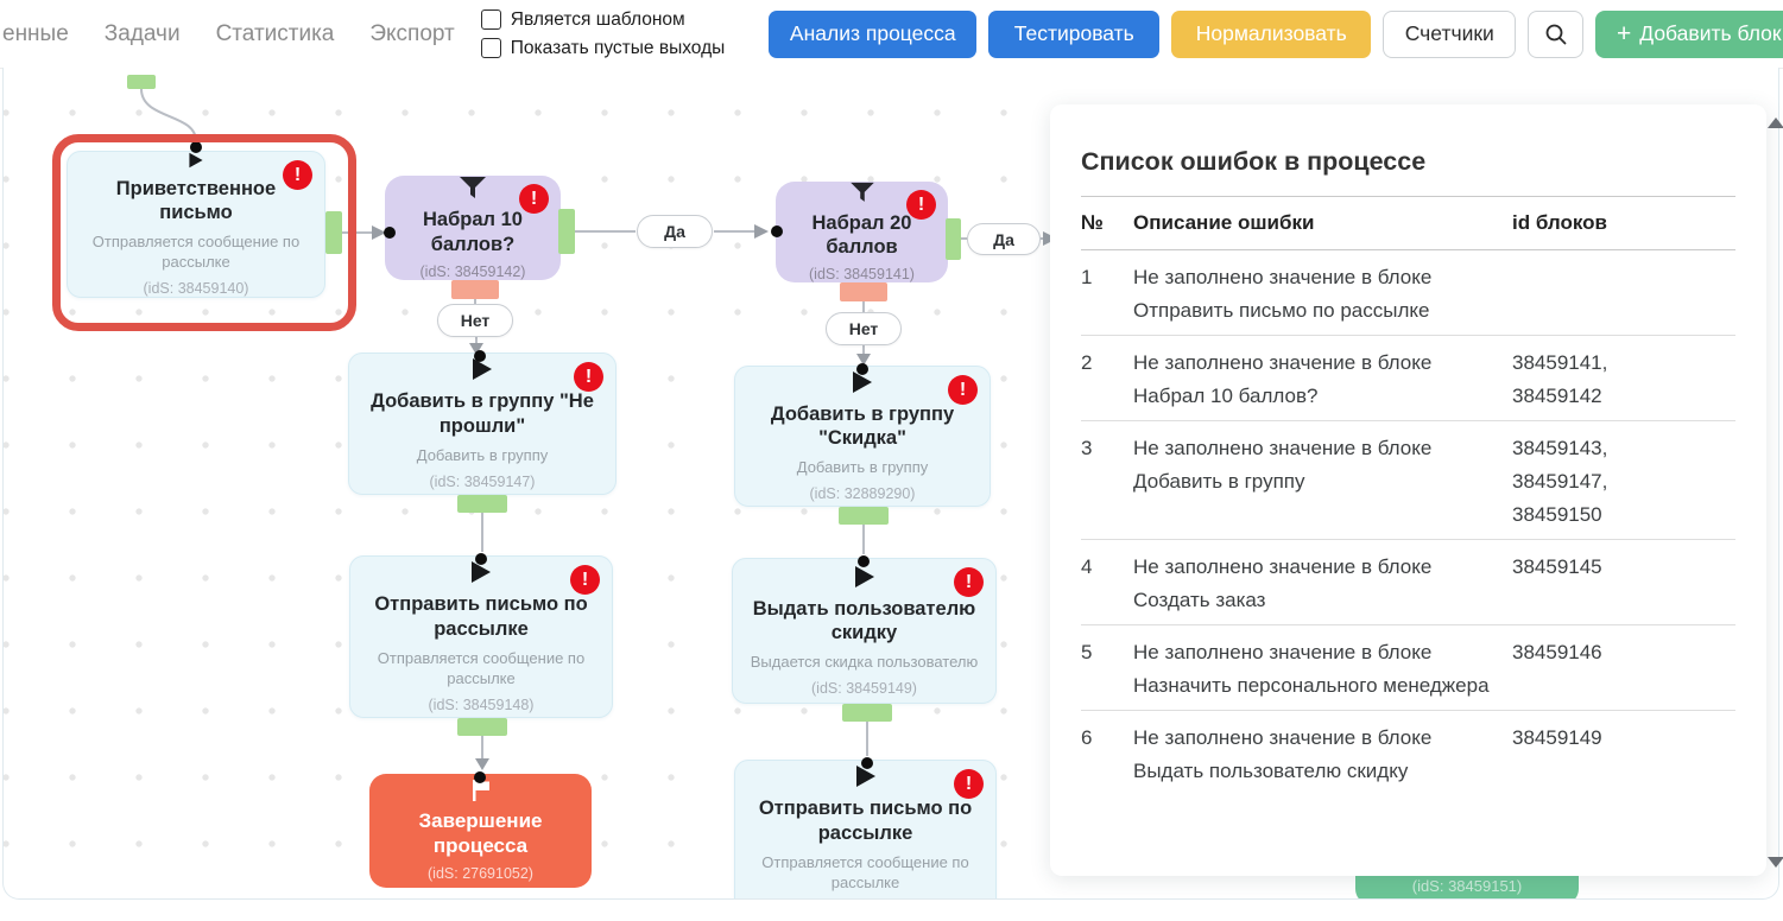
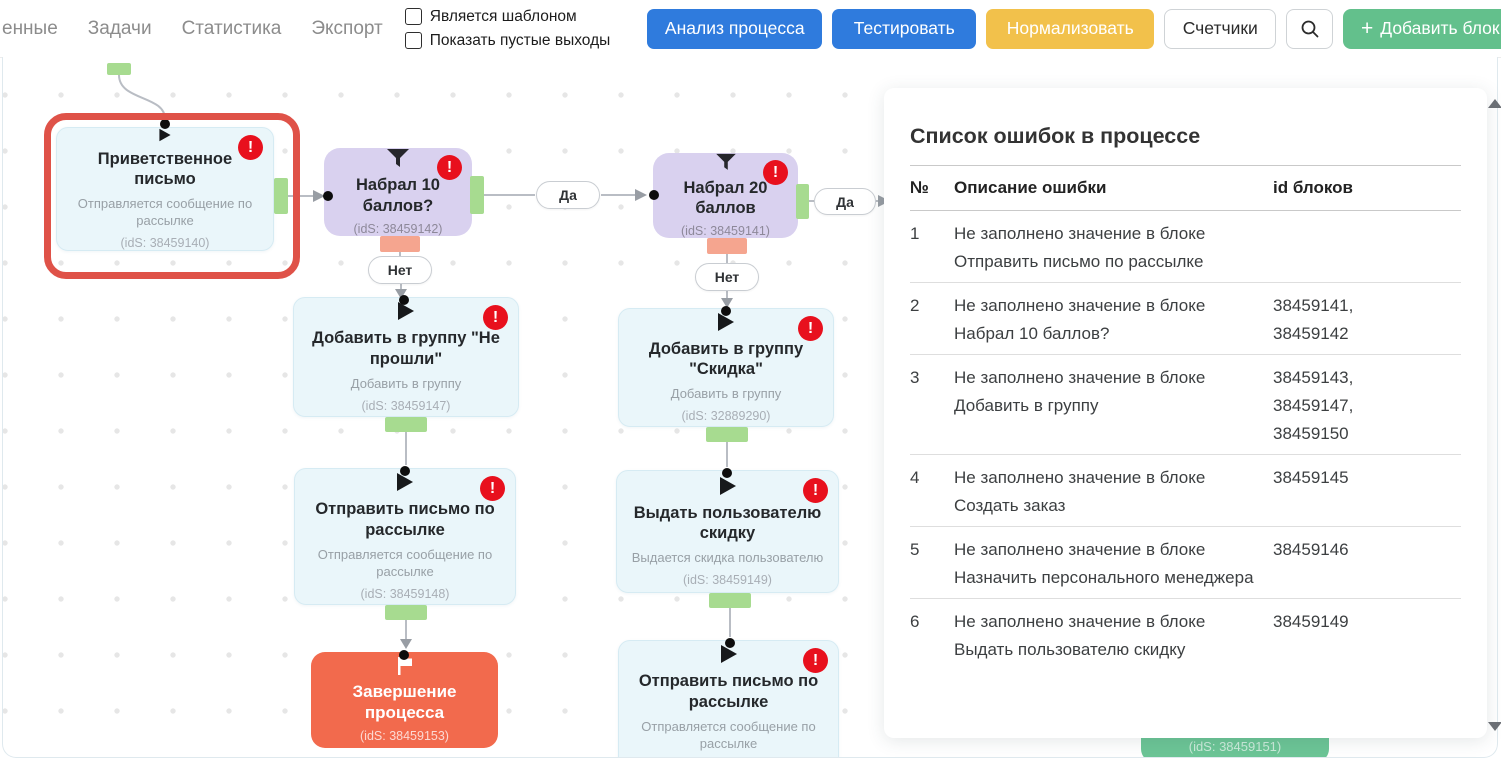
  енные
  Задачи
  Статистика
  Экспорт
  Является шаблоном
  Показать пустые выходы
  Анализ процесса
  Тестировать
  Нормализовать
  Счетчики
  +
  Добавить блок
  Приветственное письмо
  Отправляется сообщение по рассылке
  (idS: 38459140)
  !
  Набрал 10 баллов?
  (idS: 38459142)
  !
  Набрал 20 баллов
  (idS: 38459141)
  !
  Добавить в группу "Не прошли"
  Добавить в группу
  (idS: 38459147)
  !
  Добавить в группу "Скидка"
  Добавить в группу
  (idS: 32889290)
  !
  Отправить письмо по рассылке
  Отправляется сообщение по рассылке
  (idS: 38459148)
  !
  Выдать пользователю скидку
  Выдается скидка пользователю
  (idS: 38459149)
  !
  Завершение процесса
- (idS: 27691052)
+ (idS: 38459153)
  Отправить письмо по рассылке
  Отправляется сообщение по рассылке
  !
  (idS: 38459151)
  Да
  Да
  Нет
  Нет
  Список ошибок в процессе
  №
  Описание ошибки
  id блоков
  1
  Не заполнено значение в блоке
  Отправить письмо по рассылке
  2
  Не заполнено значение в блоке
  Набрал 10 баллов?
  38459141,
  38459142
  3
  Не заполнено значение в блоке
  Добавить в группу
  38459143,
  38459147,
  38459150
  4
  Не заполнено значение в блоке
  Создать заказ
  38459145
  5
  Не заполнено значение в блоке
  Назначить персонального менеджера
  38459146
  6
  Не заполнено значение в блоке
  Выдать пользователю скидку
  38459149
